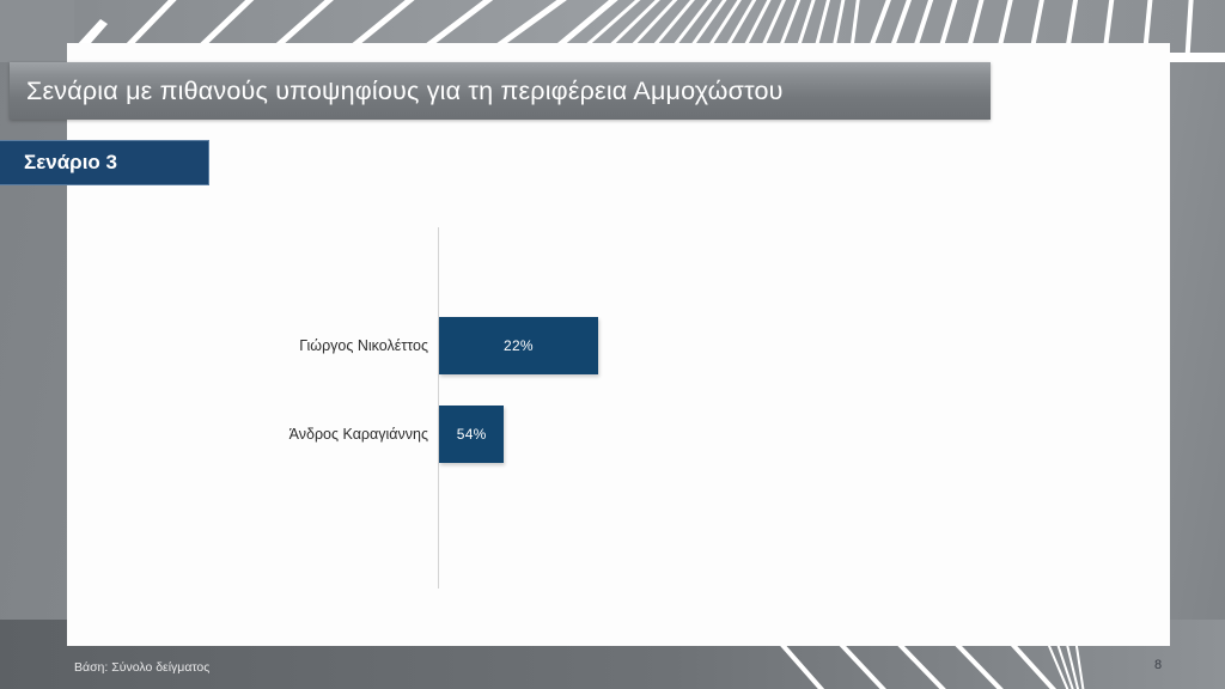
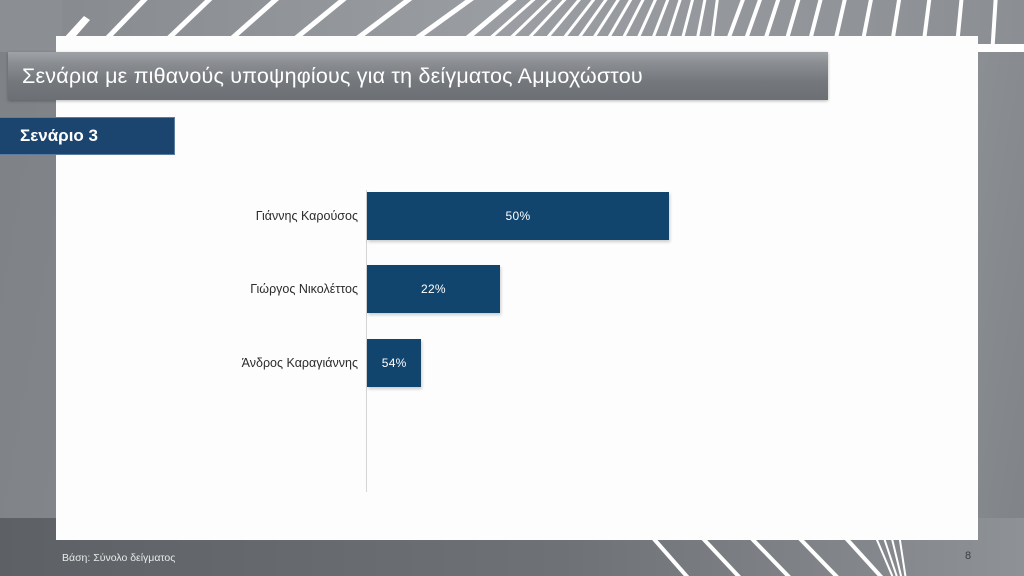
- Σενάρια με πιθανούς υποψηφίους για τη περιφέρεια Αμμοχώστου
+ Σενάρια με πιθανούς υποψηφίους για τη δείγματος Αμμοχώστου
  Σενάριο 3
+ Γιάννης Καρούσος
+ 50%
  Γιώργος Νικολέττος
  22%
  Άνδρος Καραγιάννης
  54%
  Βάση: Σύνολο δείγματος
  8
